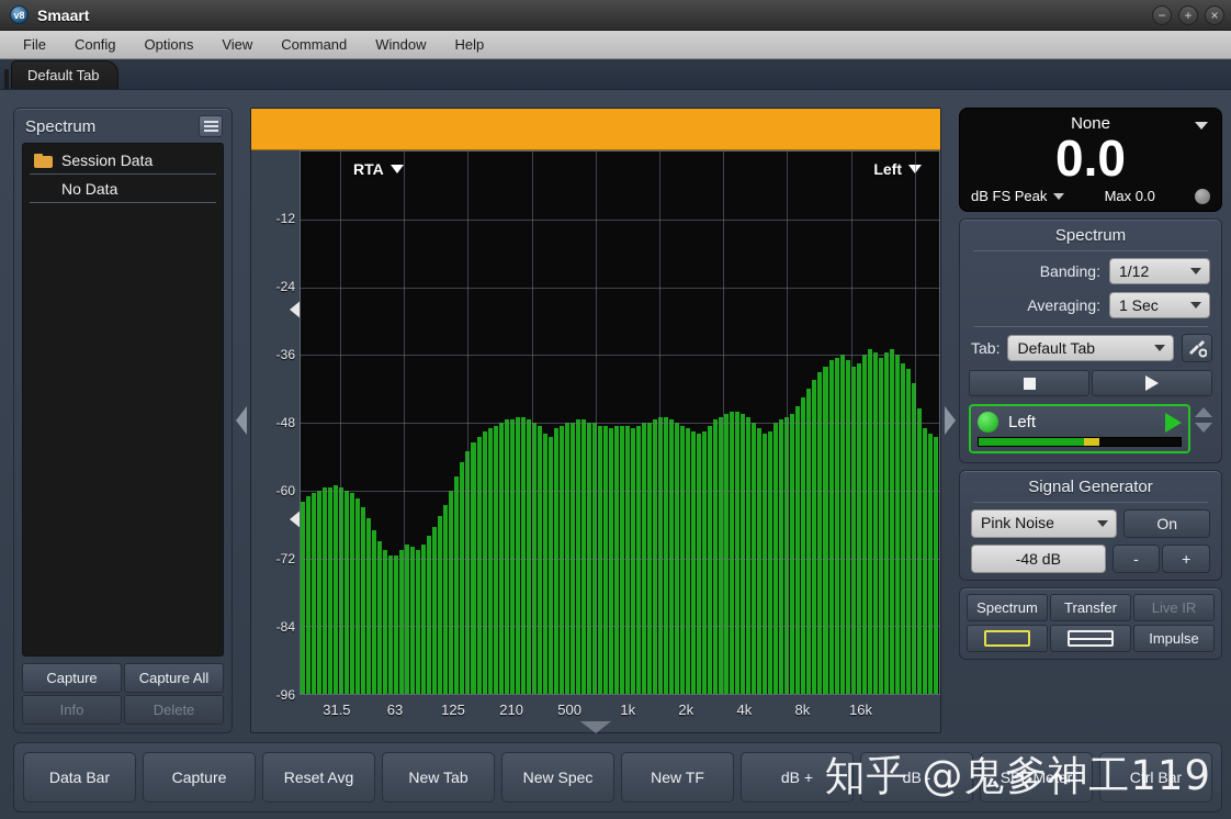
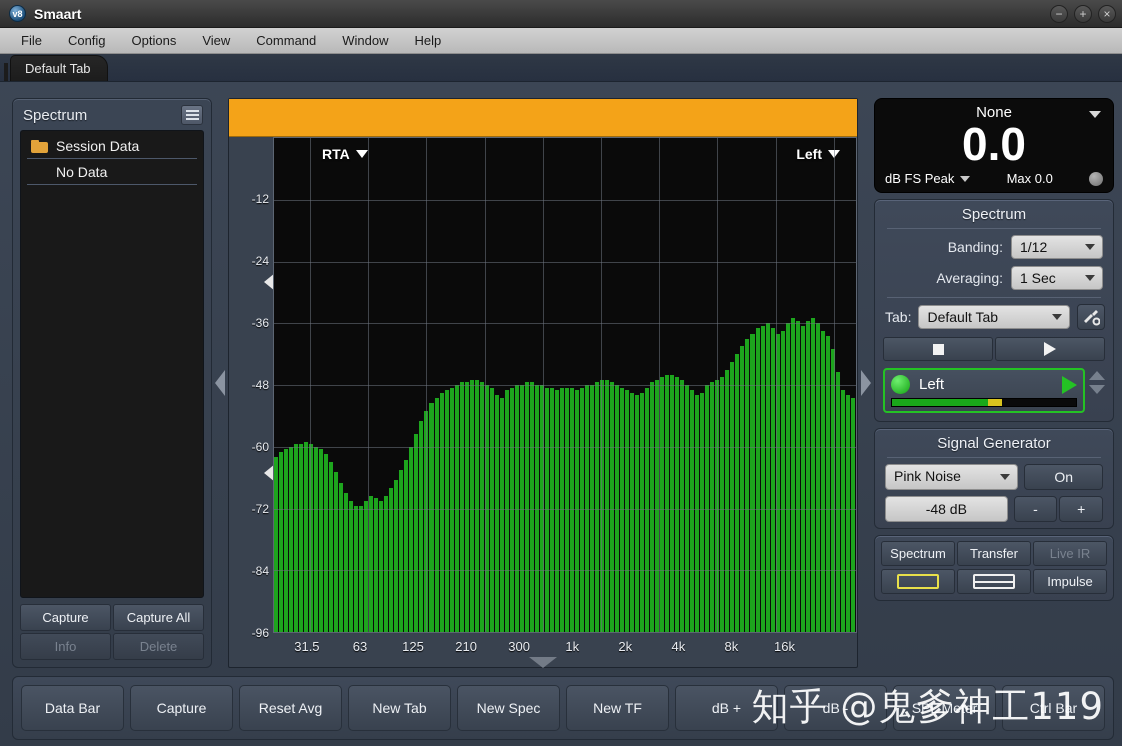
  v8
  Smaart
  −
  +
  ×
  File
  Config
  Options
  View
  Command
  Window
  Help
  Default Tab
  Spectrum
  Session Data
  No Data
  Capture
  Capture All
  Info
  Delete
  -12
  -24
  -36
  -48
  -60
  -72
  -84
  -96
  RTA
  Left
  31.5
  63
  125
  210
- 500
+ 300
  1k
  2k
  4k
  8k
  16k
  None
  0.0
  dB FS Peak
  Max 0.0
  Spectrum
  Banding:
  1/12
  Averaging:
  1 Sec
  Tab:
  Default Tab
  Left
  Signal Generator
  Pink Noise
  On
  -48 dB
  -
  +
  Spectrum
  Transfer
  Live IR
  Impulse
  Data Bar
  Capture
  Reset Avg
  New Tab
  New Spec
  New TF
  dB +
  dB -
  SPL Meter
  Ctrl Bar
  知乎 @鬼爹神工119
